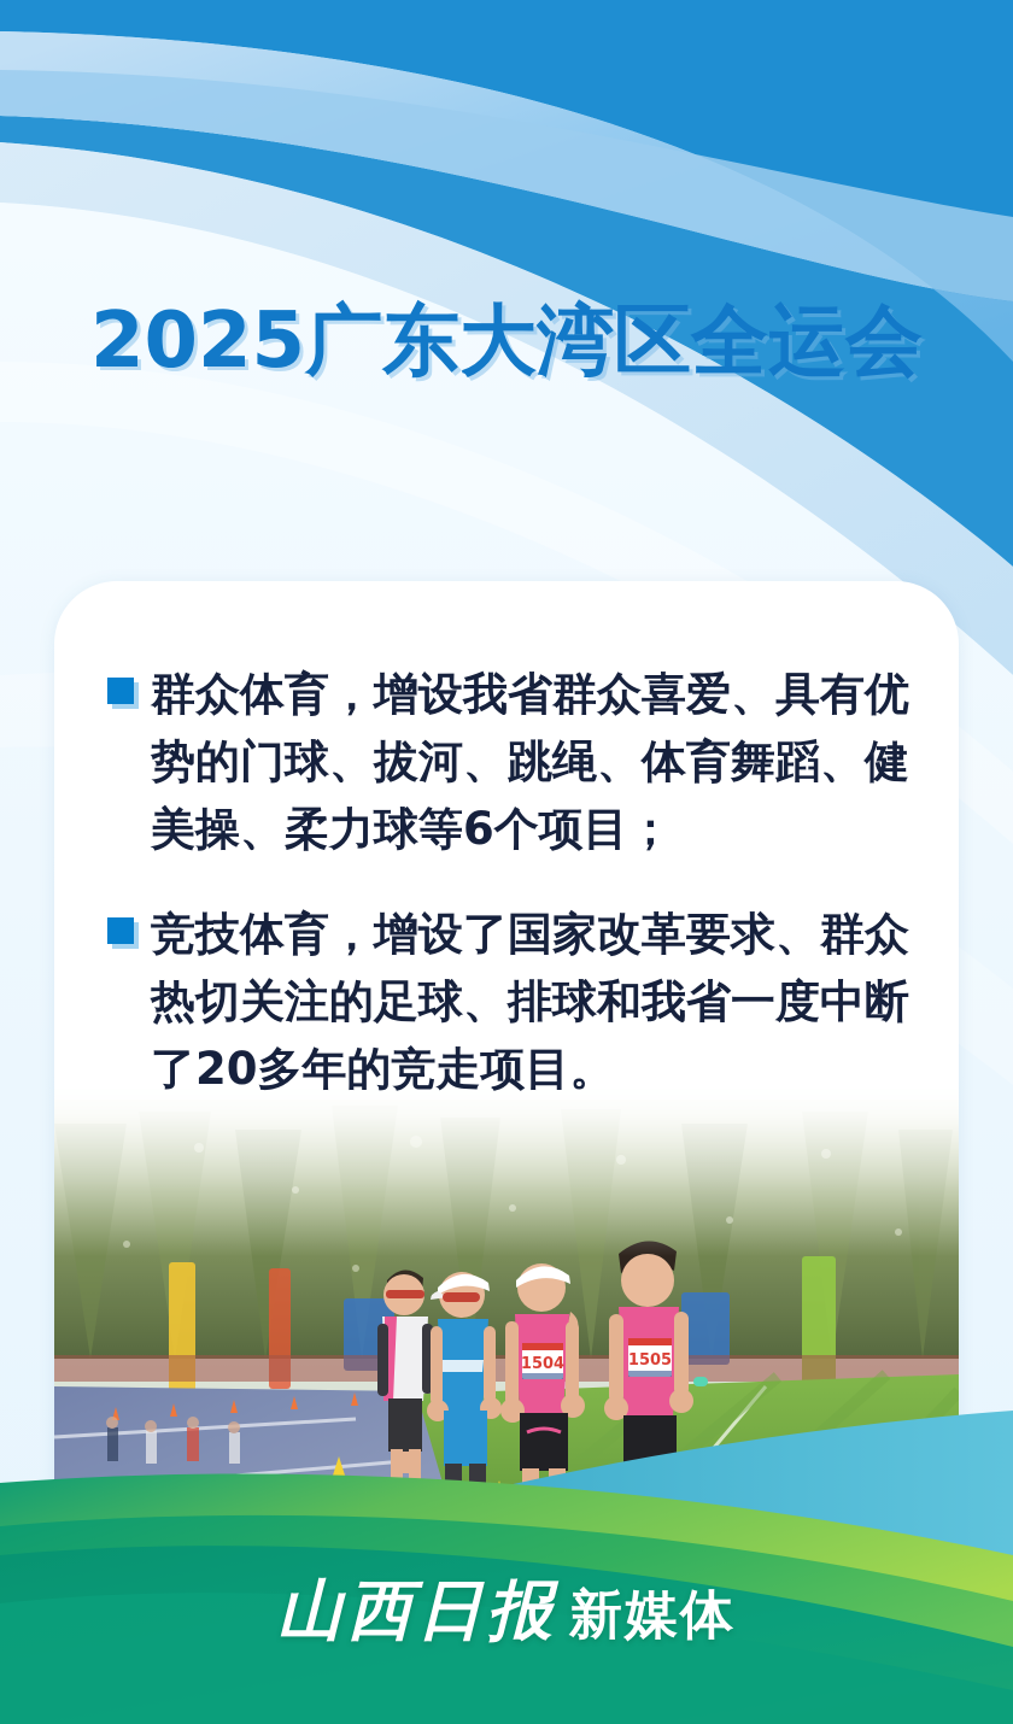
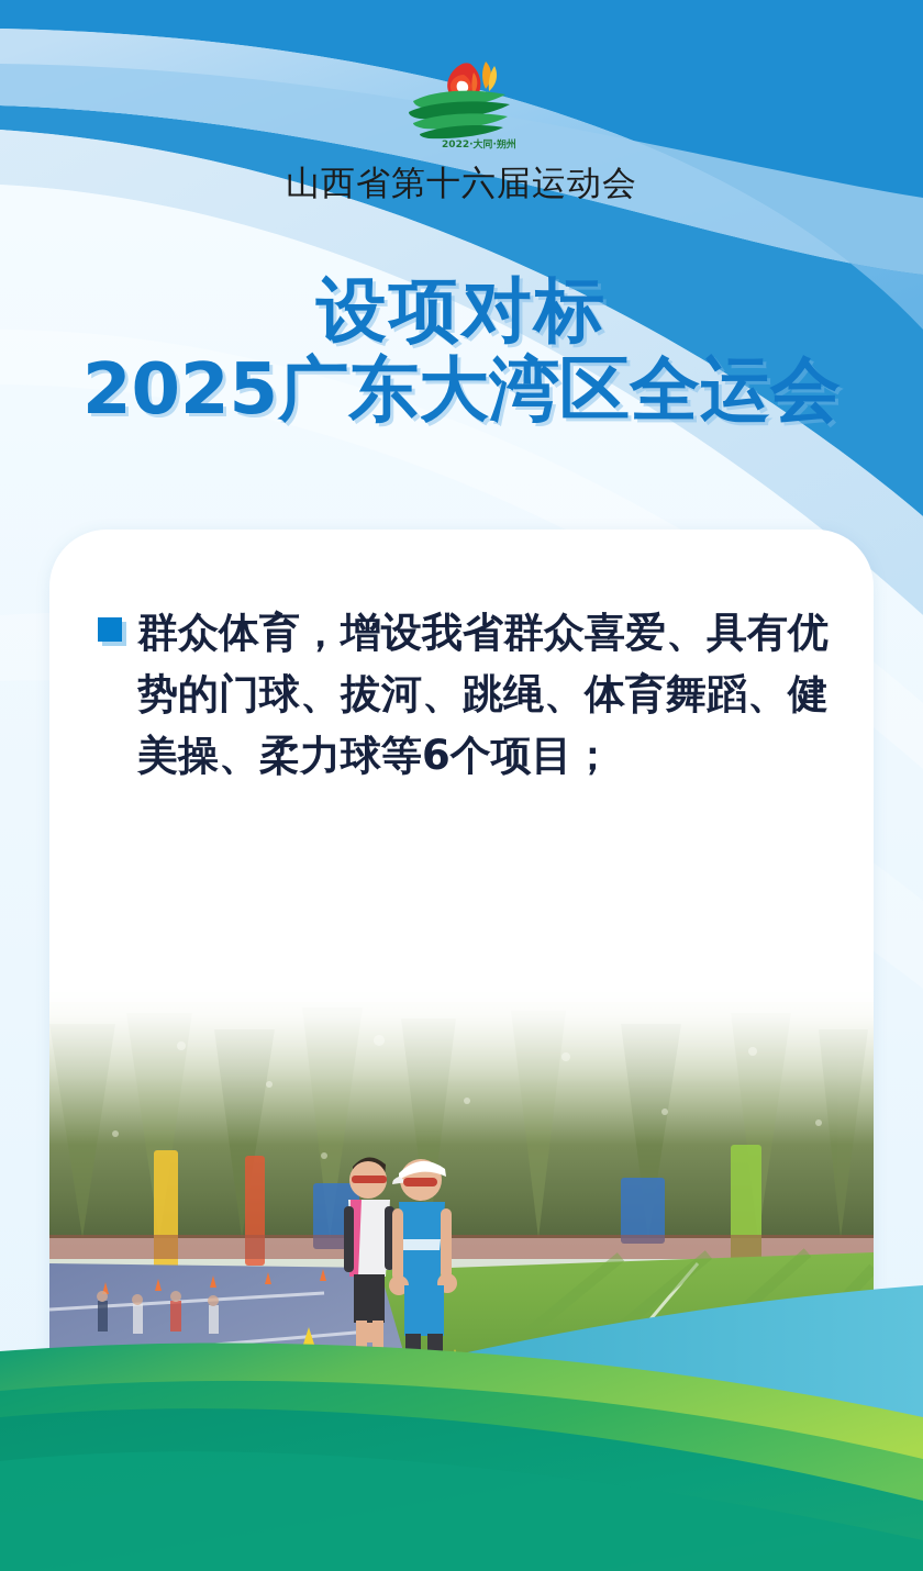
+ 2022·大同·朔州
+ 山西省第十六届运动会
+ 设项对标
  2025广东大湾区全运会
  群众体育，增设我省群众喜爱、具有优势的门球、拔河、跳绳、体育舞蹈、健美操、柔力球等6个项目；
- 竞技体育，增设了国家改革要求、群众热切关注的足球、排球和我省一度中断了20多年的竞走项目。
- 1504
- 1505
- 山西日报 新媒体
